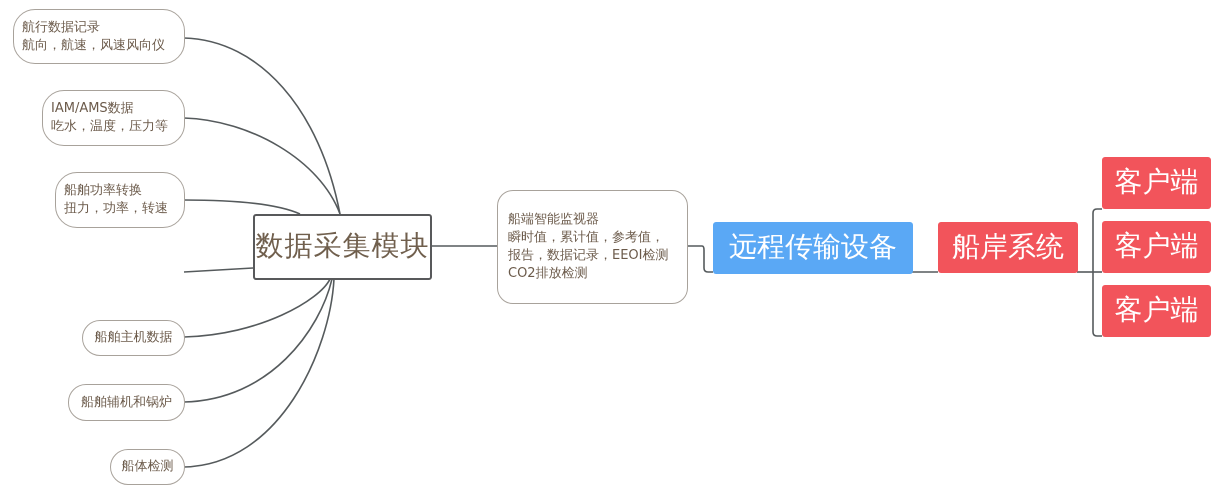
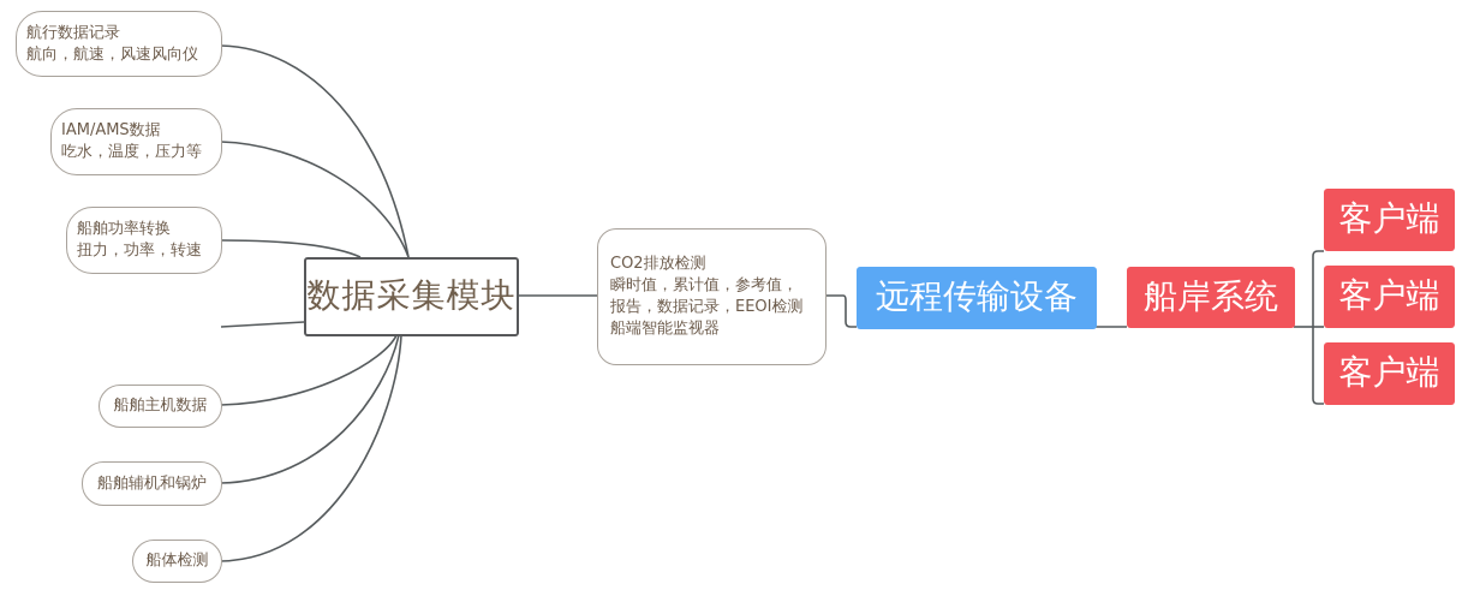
  航行数据记录
  航向，航速，风速风向仪
  IAM/AMS数据
  吃水，温度，压力等
  船舶功率转换
  扭力，功率，转速
  船舶主机数据
  船舶辅机和锅炉
  船体检测
  数据采集模块
- 船端智能监视器
+ CO2排放检测
  瞬时值，累计值，参考值，
  报告，数据记录，EEOI检测
- CO2排放检测
+ 船端智能监视器
  远程传输设备
  船岸系统
  客户端
  客户端
  客户端
